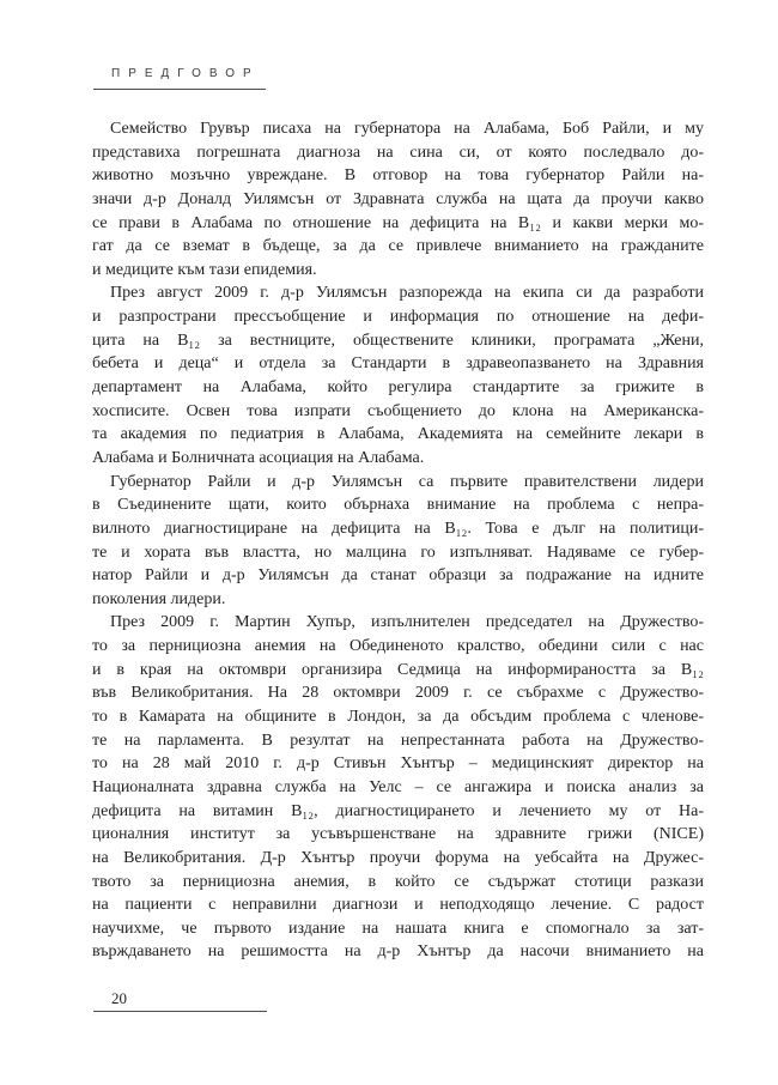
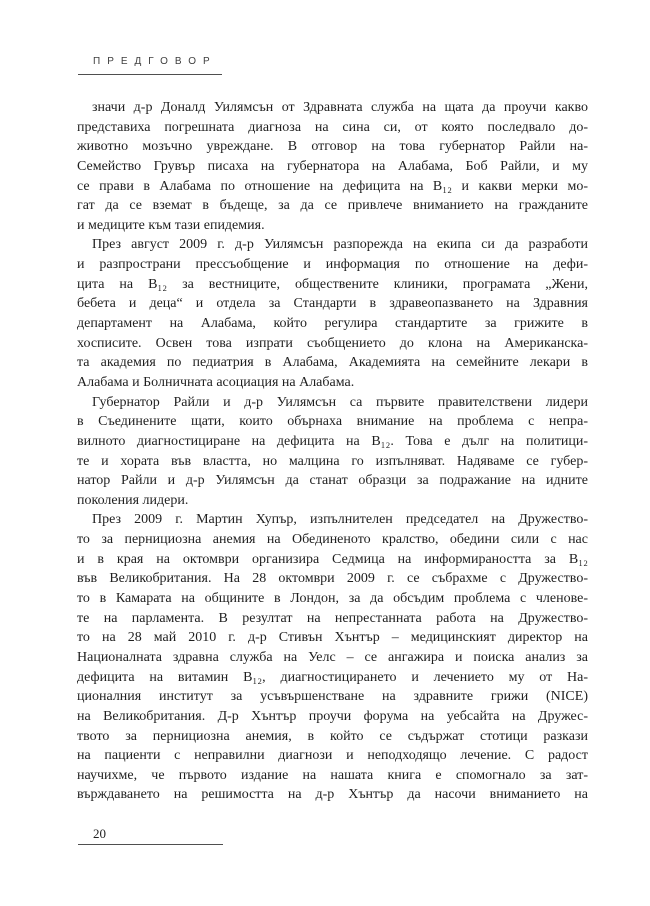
  ПРЕДГОВОР
- Семейство Грувър писаха на губернатора на Алабама, Боб Райли, и му
+ значи д-р Доналд Уилямсън от Здравната служба на щата да проучи какво
  представиха погрешната диагноза на сина си, от която последвало до-
  животно мозъчно увреждане. В отговор на това губернатор Райли на-
- значи д-р Доналд Уилямсън от Здравната служба на щата да проучи какво
+ Семейство Грувър писаха на губернатора на Алабама, Боб Райли, и му
  се прави в Алабама по отношение на дефицита на B₁₂ и какви мерки мо-
  гат да се вземат в бъдеще, за да се привлече вниманието на гражданите
  и медиците към тази епидемия.
  През август 2009 г. д-р Уилямсън разпорежда на екипа си да разработи
  и разпространи прессъобщение и информация по отношение на дефи-
  цита на B₁₂ за вестниците, обществените клиники, програмата „Жени,
  бебета и деца“ и отдела за Стандарти в здравеопазването на Здравния
  департамент на Алабама, който регулира стандартите за грижите в
  хосписите. Освен това изпрати съобщението до клона на Американска-
  та академия по педиатрия в Алабама, Академията на семейните лекари в
  Алабама и Болничната асоциация на Алабама.
  Губернатор Райли и д-р Уилямсън са първите правителствени лидери
  в Съединените щати, които обърнаха внимание на проблема с непра-
  вилното диагностициране на дефицита на B₁₂. Това е дълг на политици-
  те и хората във властта, но малцина го изпълняват. Надяваме се губер-
  натор Райли и д-р Уилямсън да станат образци за подражание на идните
  поколения лидери.
  През 2009 г. Мартин Хупър, изпълнителен председател на Дружество-
  то за пернициозна анемия на Обединеното кралство, обедини сили с нас
  и в края на октомври организира Седмица на информираността за B₁₂
  във Великобритания. На 28 октомври 2009 г. се събрахме с Дружество-
  то в Камарата на общините в Лондон, за да обсъдим проблема с членове-
  те на парламента. В резултат на непрестанната работа на Дружество-
  то на 28 май 2010 г. д-р Стивън Хънтър – медицинският директор на
  Националната здравна служба на Уелс – се ангажира и поиска анализ за
  дефицита на витамин B₁₂, диагностицирането и лечението му от На-
  ционалния институт за усъвършенстване на здравните грижи (NICE)
  на Великобритания. Д-р Хънтър проучи форума на уебсайта на Дружес-
  твото за пернициозна анемия, в който се съдържат стотици разкази
  на пациенти с неправилни диагнози и неподходящо лечение. С радост
  научихме, че първото издание на нашата книга е спомогнало за зат-
  върждаването на решимостта на д-р Хънтър да насочи вниманието на
  20
